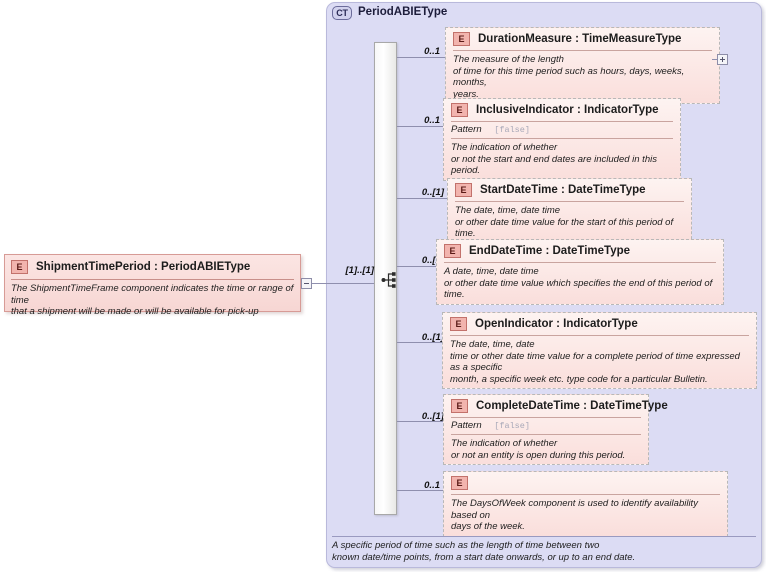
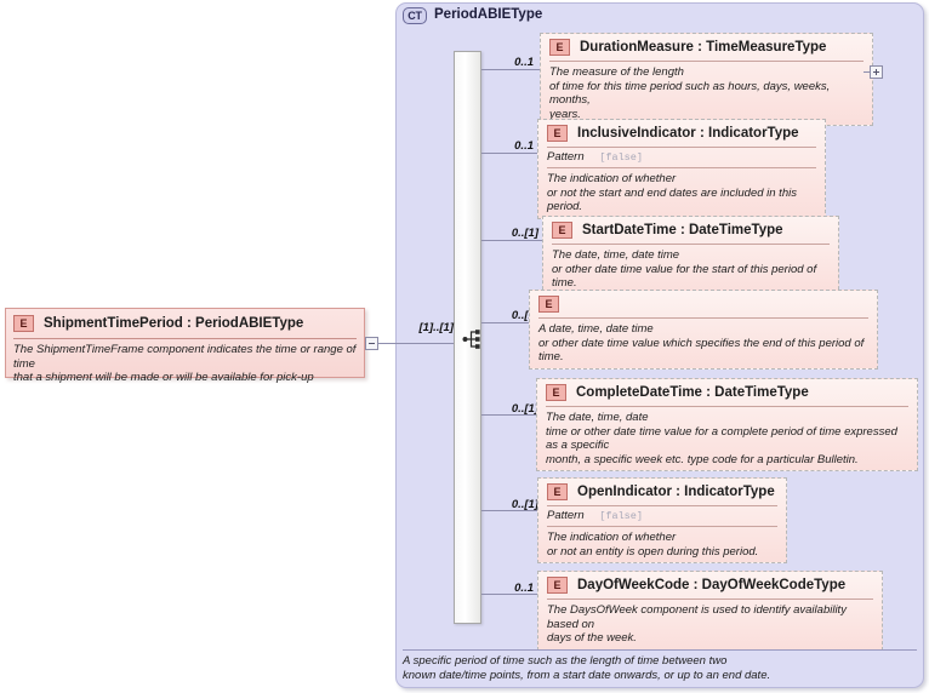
  CT
  PeriodABIEType
  E
  ShipmentTimePeriod : PeriodABIEType
  The ShipmentTimeFrame component indicates the time or range of time
  that a shipment will be made or will be available for pick-up
  [1]..[1]
  0..1
  E
  DurationMeasure : TimeMeasureType
  The measure of the length
  of time for this time period such as hours, days, weeks, months,
  years.
  0..1
  E
  InclusiveIndicator : IndicatorType
  Pattern [false]
  The indication of whether
  or not the start and end dates are included in this period.
  0..[1]
  E
  StartDateTime : DateTimeType
  The date, time, date time
  or other date time value for the start of this period of time.
  E
- EndDateTime : DateTimeType
  A date, time, date time
  or other date time value which specifies the end of this period of
  time.
  0..[1
  E
- OpenIndicator : IndicatorType
+ CompleteDateTime : DateTimeType
  The date, time, date
  time or other date time value for a complete period of time expressed as a specific
  month, a specific week etc. type code for a particular Bulletin.
  0..[1
  E
- CompleteDateTime : DateTimeType
+ OpenIndicator : IndicatorType
  Pattern [false]
  The indication of whether
  or not an entity is open during this period.
  0..1
  E
+ DayOfWeekCode : DayOfWeekCodeType
  The DaysOfWeek component is used to identify availability based on
  days of the week.
  A specific period of time such as the length of time between two
  known date/time points, from a start date onwards, or up to an end date.
